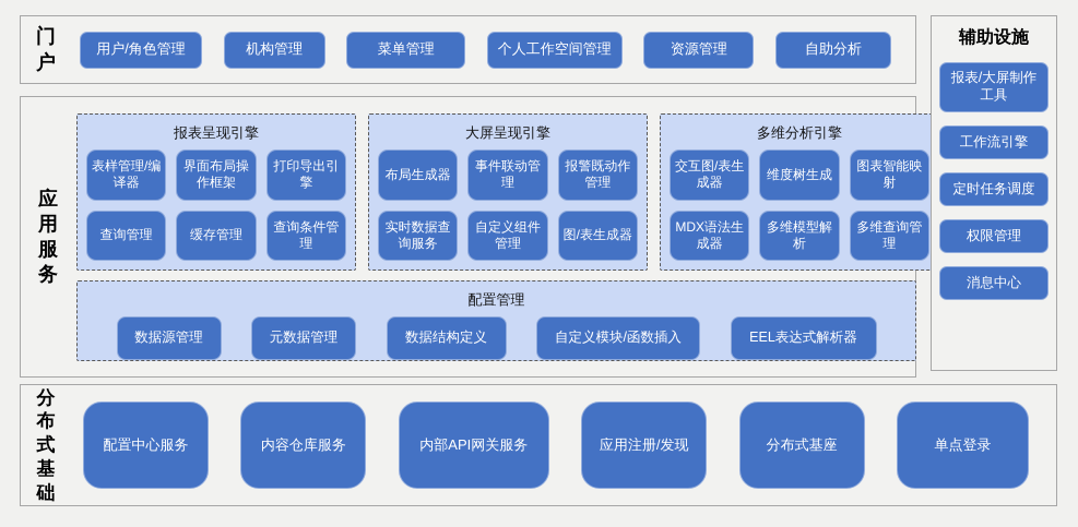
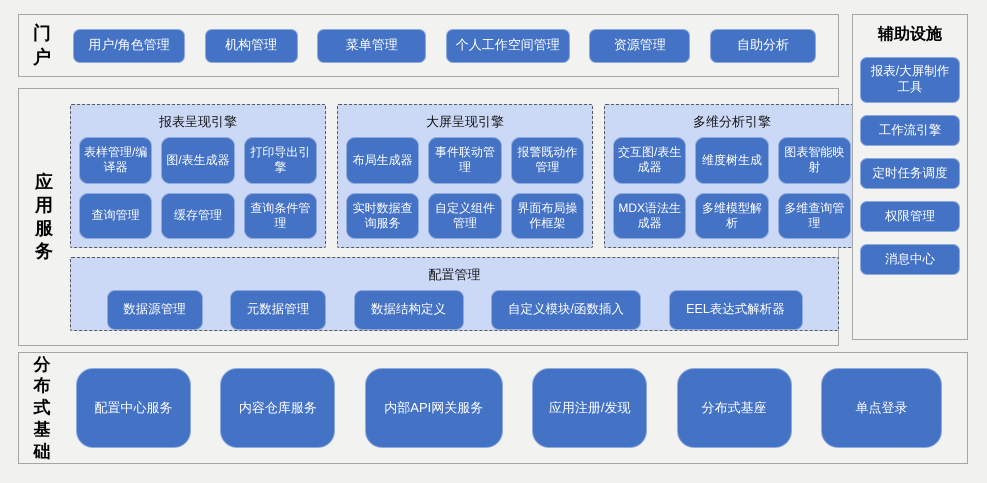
  门户
  用户/角色管理
  机构管理
  菜单管理
  个人工作空间管理
  资源管理
  自助分析
  应用服务
  报表呈现引擎
  表样管理/编译器
- 界面布局操作框架
+ 图/表生成器
  打印导出引擎
  查询管理
  缓存管理
  查询条件管理
  大屏呈现引擎
  布局生成器
  事件联动管理
  报警既动作管理
  实时数据查询服务
  自定义组件管理
- 图/表生成器
+ 界面布局操作框架
  多维分析引擎
  交互图/表生成器
  维度树生成
  图表智能映射
  MDX语法生成器
  多维模型解析
  多维查询管理
  配置管理
  数据源管理
  元数据管理
  数据结构定义
  自定义模块/函数插入
  EEL表达式解析器
  分布式基础
  配置中心服务
  内容仓库服务
  内部API网关服务
  应用注册/发现
  分布式基座
  单点登录
  辅助设施
  报表/大屏制作工具
  工作流引擎
  定时任务调度
  权限管理
  消息中心
